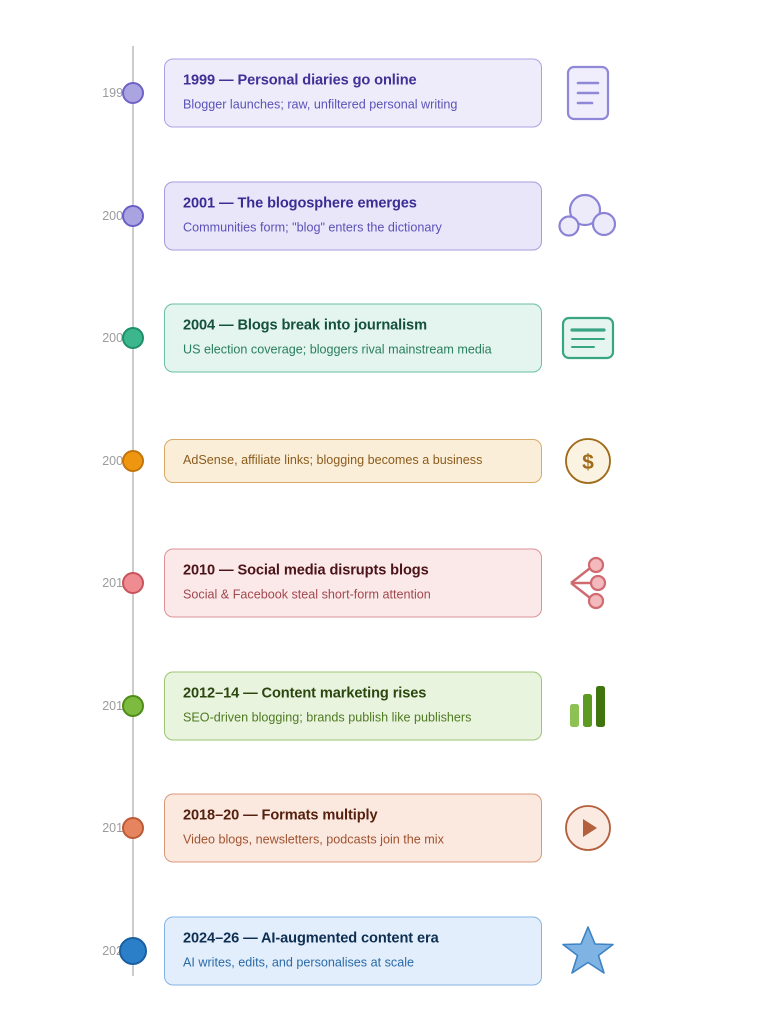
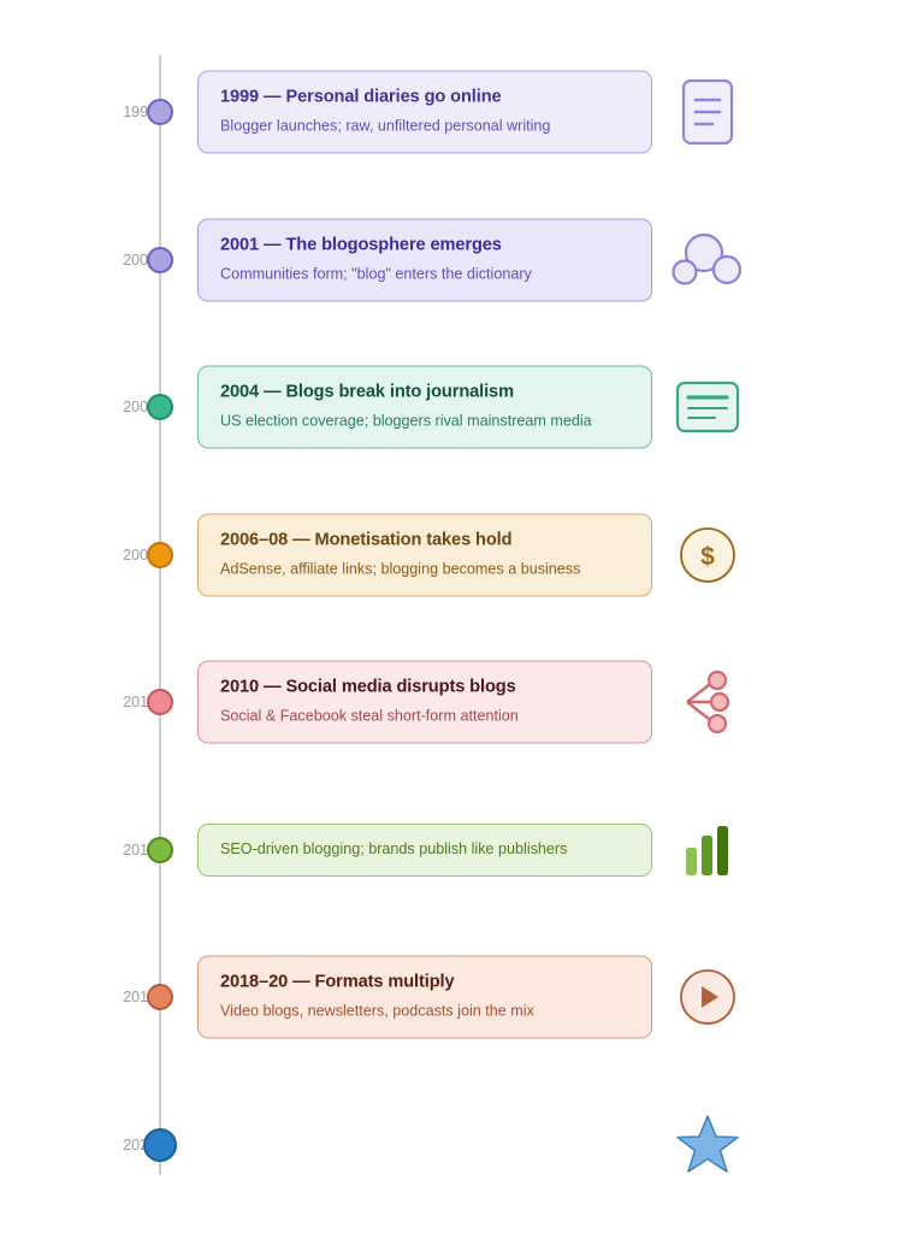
  199
  1999 — Personal diaries go online
  Blogger launches; raw, unfiltered personal writing
  200
  2001 — The blogosphere emerges
  Communities form; "blog" enters the dictionary
  200
  2004 — Blogs break into journalism
  US election coverage; bloggers rival mainstream media
  200
+ 2006–08 — Monetisation takes hold
  AdSense, affiliate links; blogging becomes a business
  $
  201
  2010 — Social media disrupts blogs
  Social & Facebook steal short-form attention
  201
- 2012–14 — Content marketing rises
  SEO-driven blogging; brands publish like publishers
  201
  2018–20 — Formats multiply
  Video blogs, newsletters, podcasts join the mix
- 2024–26 — AI-augmented content era
- AI writes, edits, and personalises at scale
